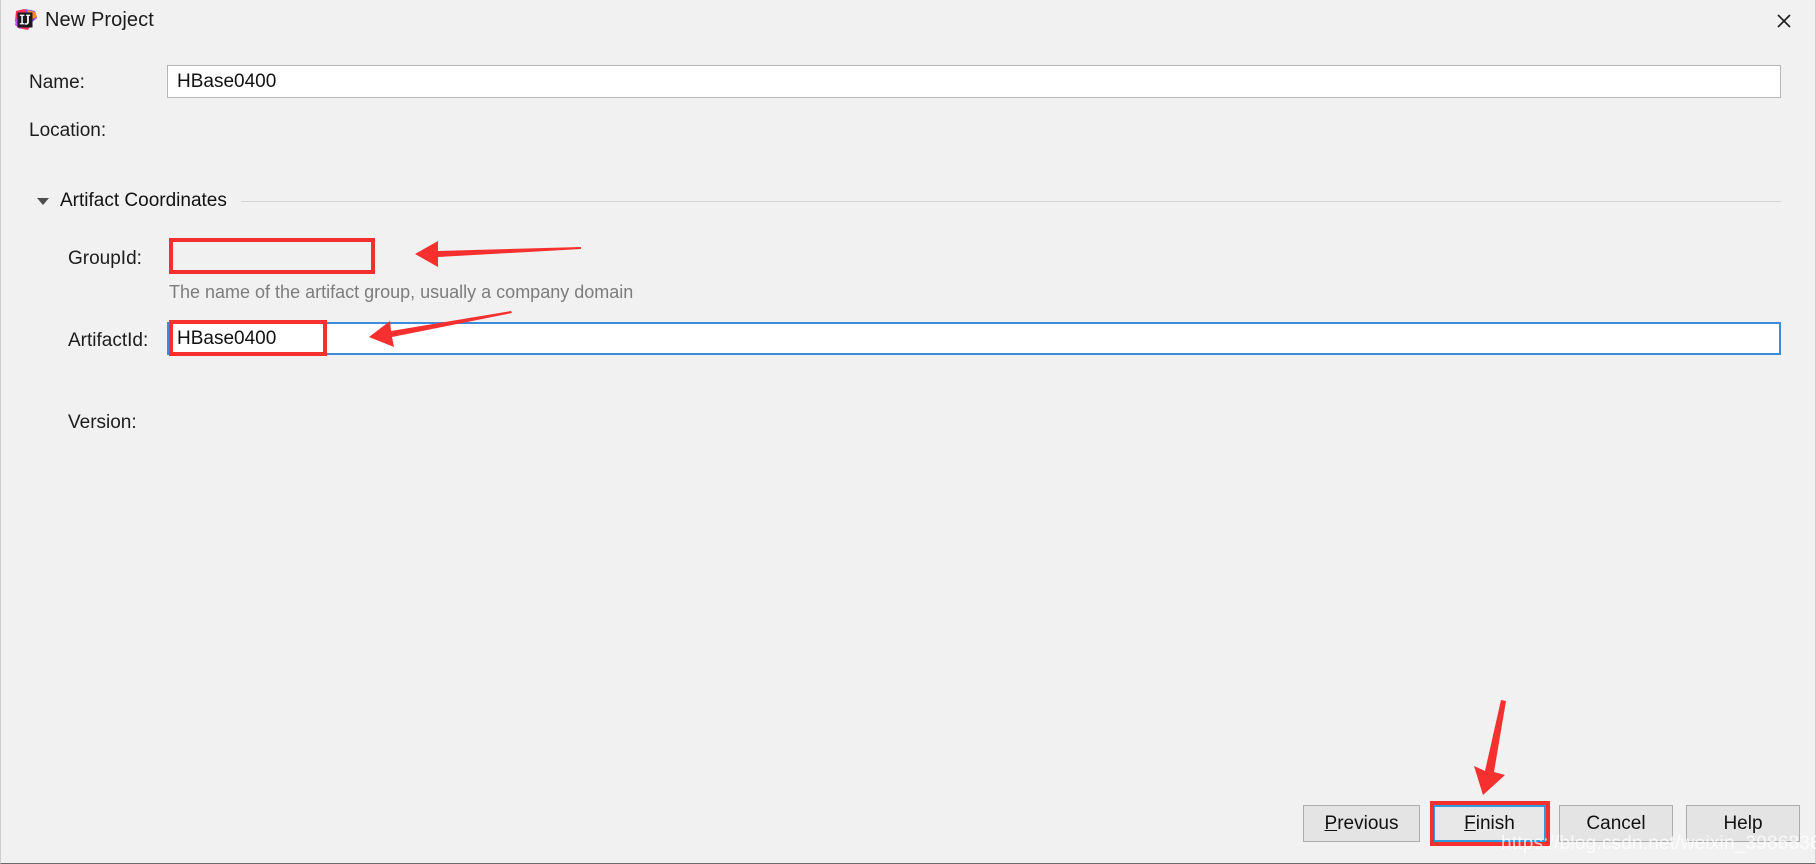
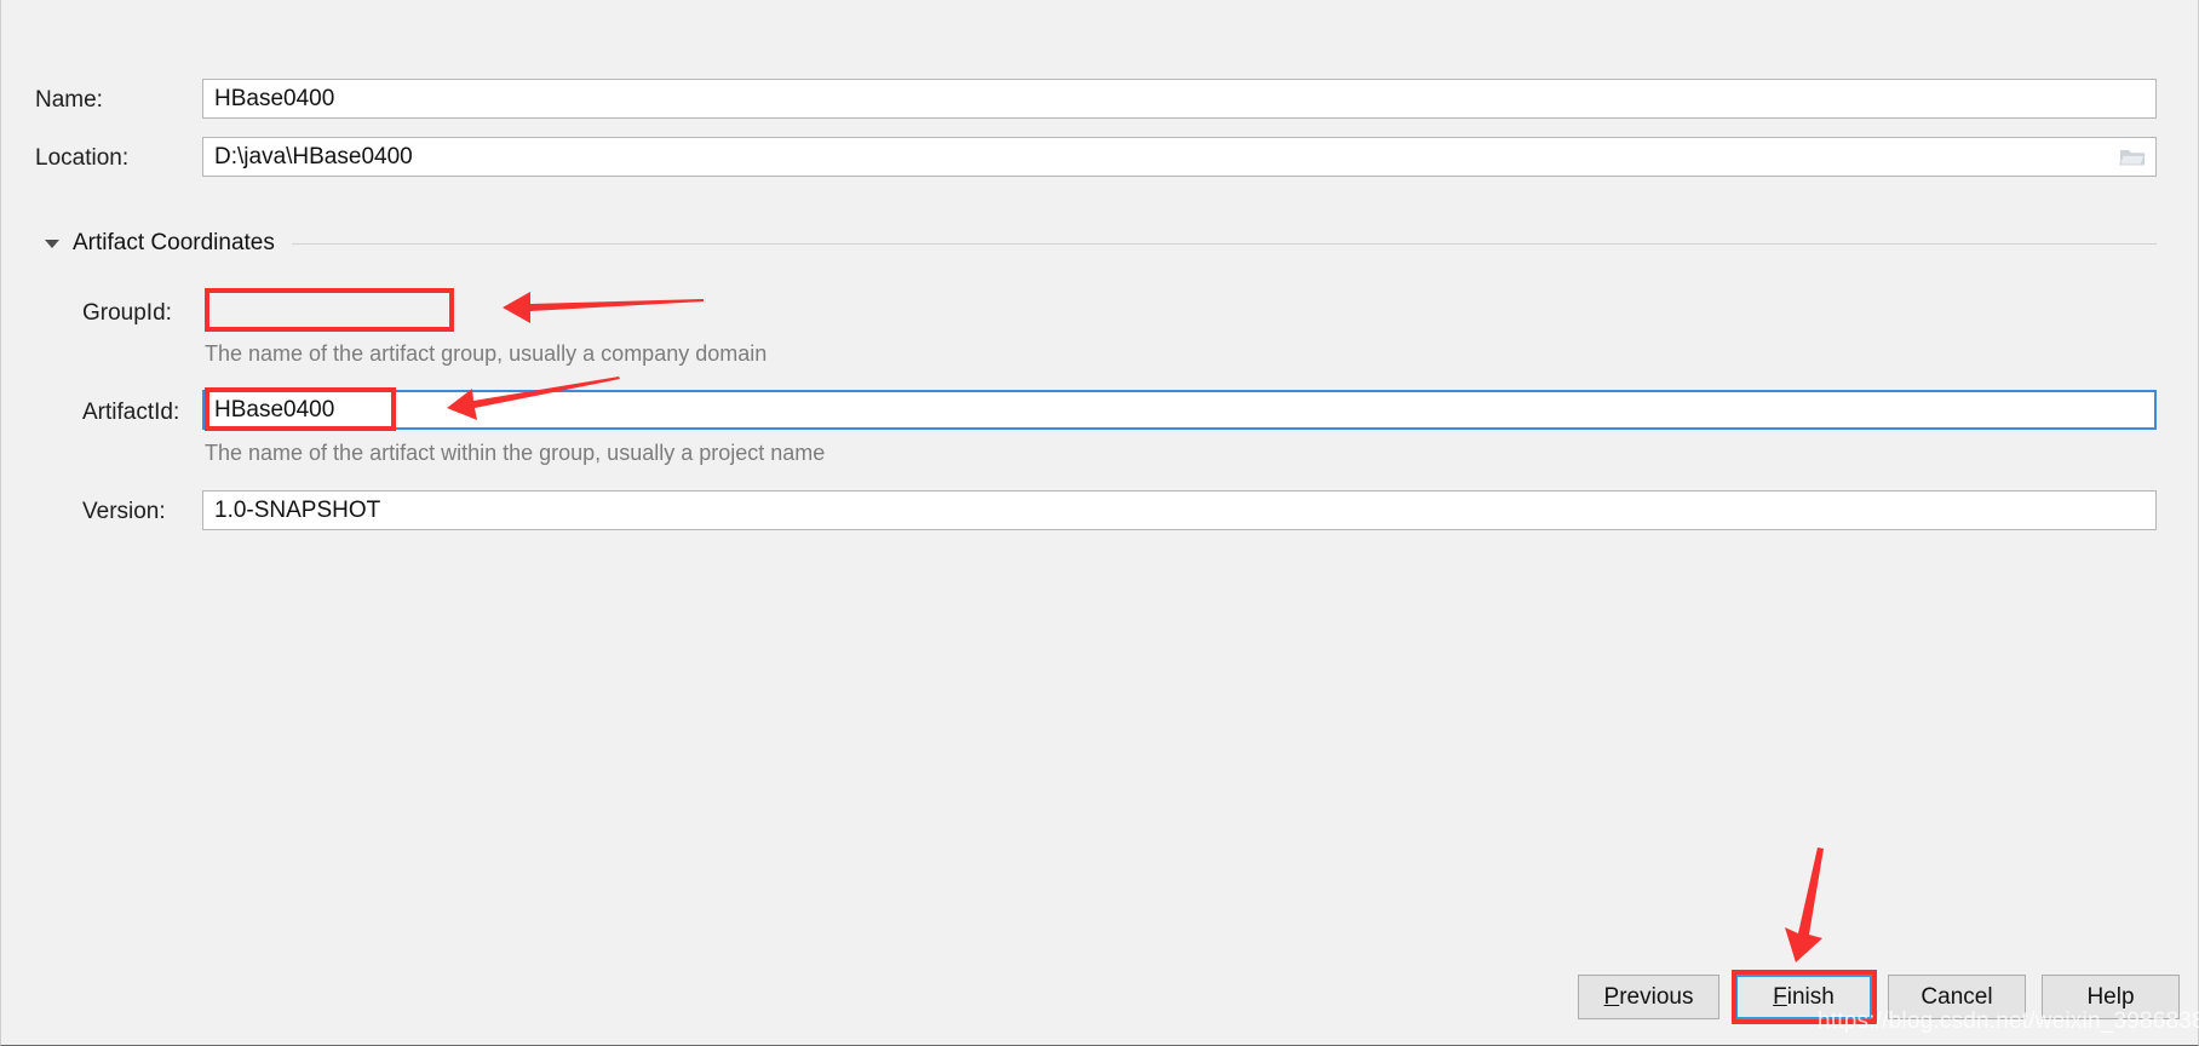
- New Project
  Name:
  HBase0400
  Location:
+ D:\java\HBase0400
  Artifact Coordinates
  GroupId:
  The name of the artifact group, usually a company domain
  ArtifactId:
  HBase0400
+ The name of the artifact within the group, usually a project name
  Version:
+ 1.0-SNAPSHOT
  Previous
  Finish
  Cancel
  Help
  https://blog.csdn.net/weixin_3986838
